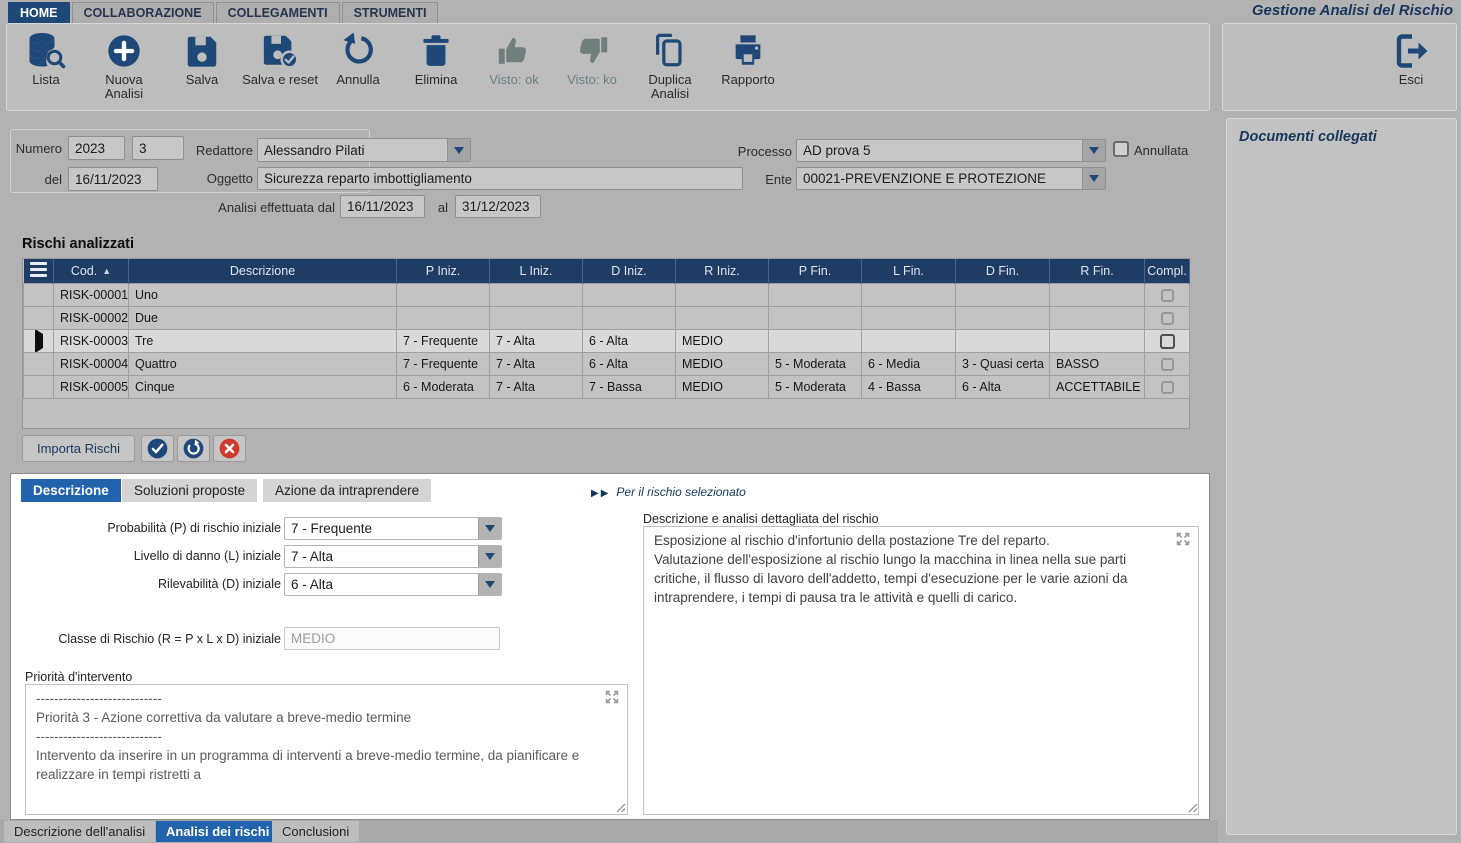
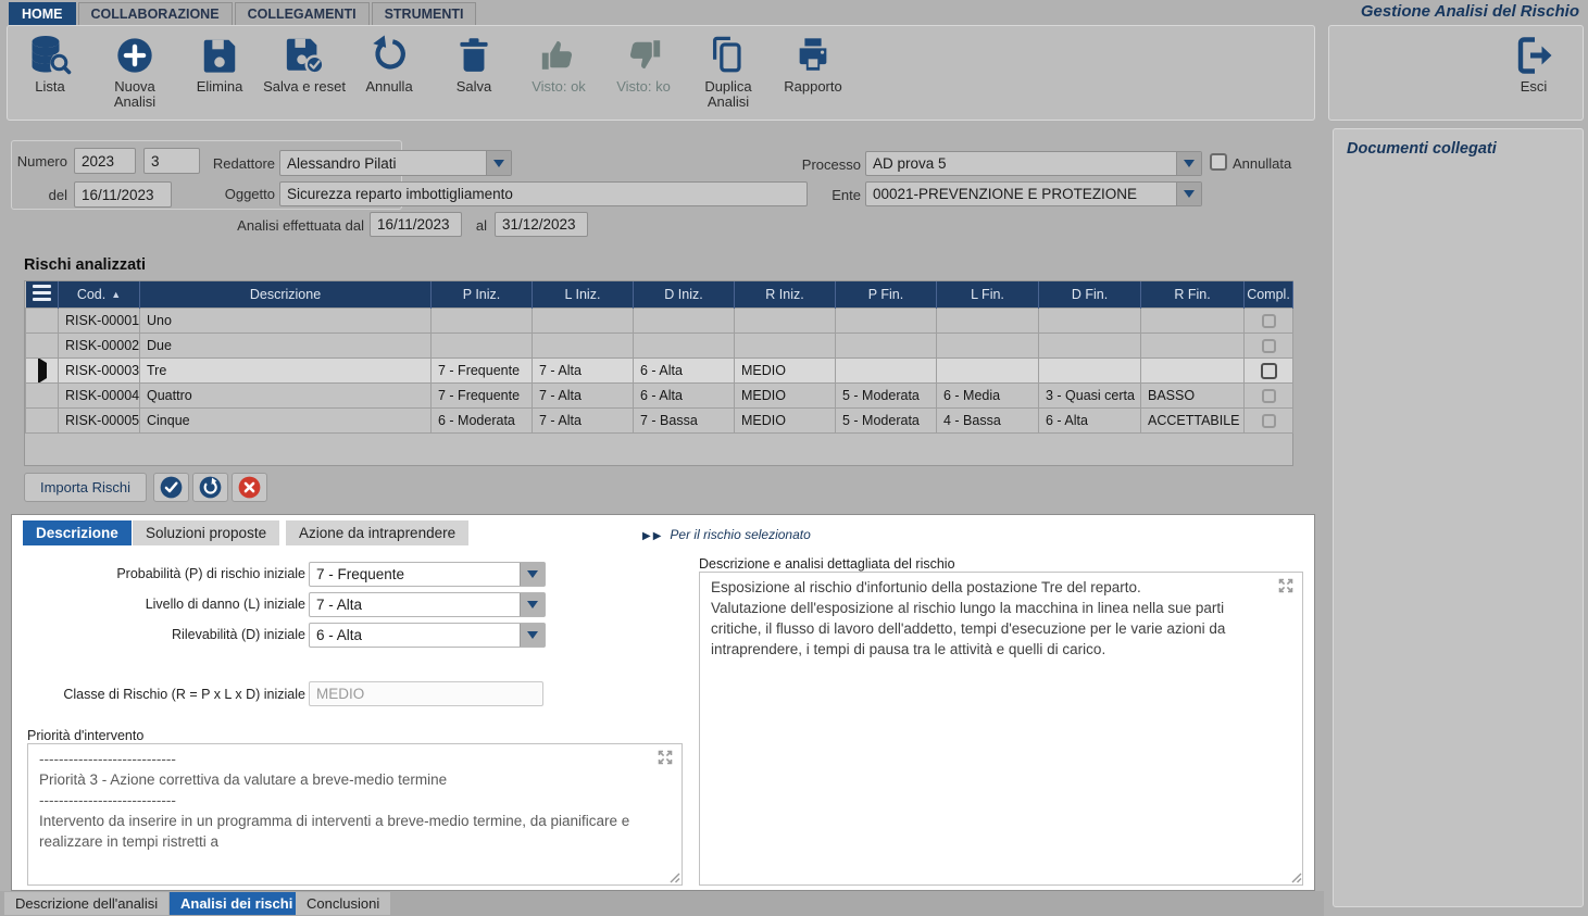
  HOME
  COLLABORAZIONE
  COLLEGAMENTI
  STRUMENTI
  Gestione Analisi del Rischio
  Lista
  Nuova Analisi
- Salva
+ Elimina
  Salva e reset
  Annulla
- Elimina
+ Salva
  Visto: ok
  Visto: ko
  Duplica Analisi
  Rapporto
  Esci
  Numero
  2023
  3
  del
  16/11/2023
  Redattore
  Alessandro Pilati
  Oggetto
  Sicurezza reparto imbottigliamento
  Analisi effettuata dal
  16/11/2023
  al
  31/12/2023
  Processo
  AD prova 5
  Annullata
  Ente
  00021-PREVENZIONE E PROTEZIONE
  Rischi analizzati
  	Cod. ▲	Descrizione	P Iniz.	L Iniz.	D Iniz.	R Iniz.	P Fin.	L Fin.	D Fin.	R Fin.	Compl.
  	RISK-00001	Uno
  	RISK-00002	Due
  	RISK-00003	Tre	7 - Frequente	7 - Alta	6 - Alta	MEDIO
  	RISK-00004	Quattro	7 - Frequente	7 - Alta	6 - Alta	MEDIO	5 - Moderata	6 - Media	3 - Quasi certa	BASSO
  	RISK-00005	Cinque	6 - Moderata	7 - Alta	7 - Bassa	MEDIO	5 - Moderata	4 - Bassa	6 - Alta	ACCETTABILE
  Importa Rischi
  Descrizione
  Soluzioni proposte
  Azione da intraprendere
  ▶▶ Per il rischio selezionato
  Probabilità (P) di rischio iniziale
  7 - Frequente
  Livello di danno (L) iniziale
  7 - Alta
  Rilevabilità (D) iniziale
  6 - Alta
  Classe di Rischio (R = P x L x D) iniziale
  MEDIO
  Priorità d'intervento
  ----------------------------
  Priorità 3 - Azione correttiva da valutare a breve-medio termine
  ----------------------------
  Descrizione e analisi dettagliata del rischio
  Esposizione al rischio d'infortunio della postazione Tre del reparto.
  Descrizione dell'analisi
  Analisi dei rischi
  Conclusioni
  Documenti collegati
